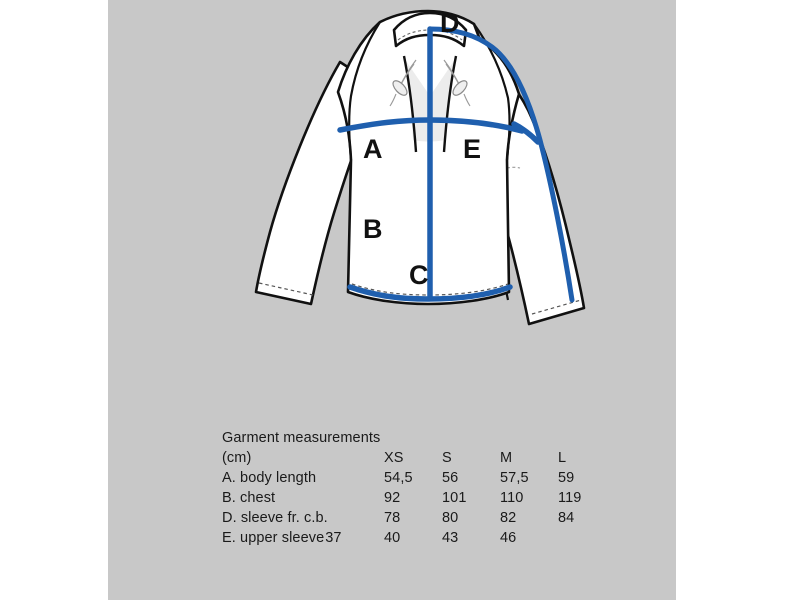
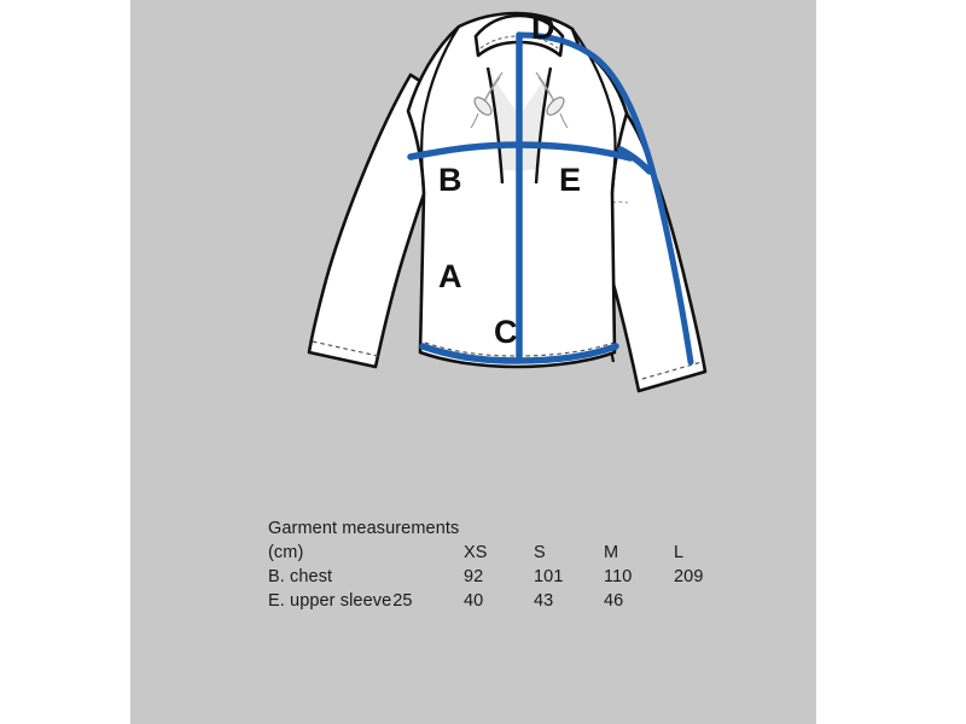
  D
- A
+ B
  E
- B
+ A
  C
  Garment measurements
  (cm)	XS	S	M	L
- A. body length	54,5	56	57,5	59
- B. chest	92	101	110	119
+ B. chest	92	101	110	209
- D. sleeve fr. c.b.	78	80	82	84
- E. upper sleeve37	40	43	46
+ E. upper sleeve25	40	43	46
